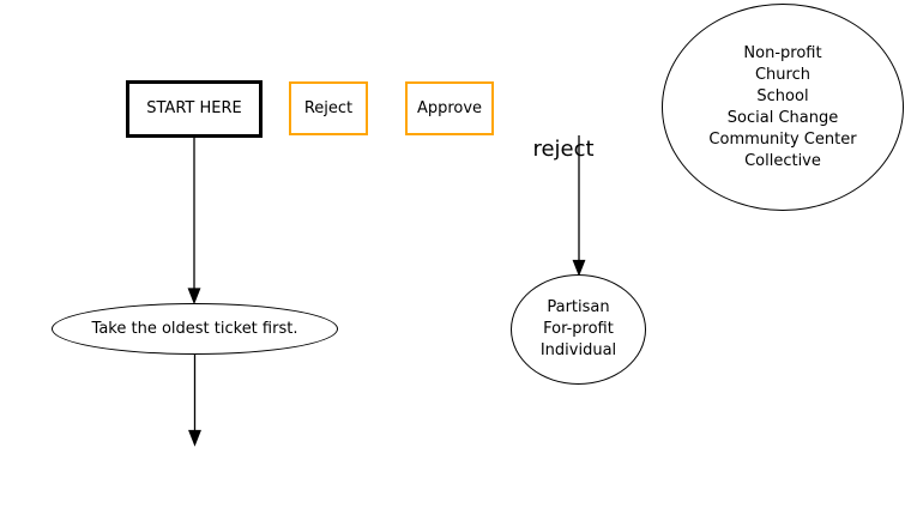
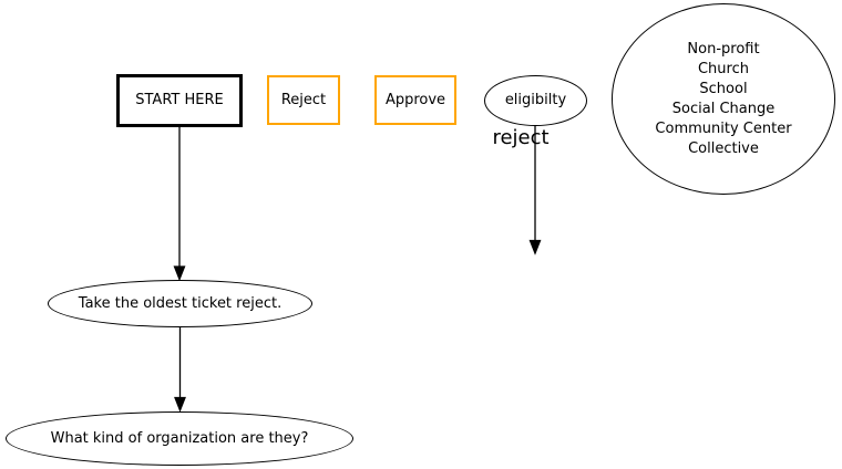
  START HERE
  Reject
  Approve
+ eligibilty
  Non-profit
  Church
  School
  Social Change
  Community Center
  Collective
- Partisan
- For-profit
- Individual
- Take the oldest ticket first.
+ Take the oldest ticket reject.
+ What kind of organization are they?
  reject
